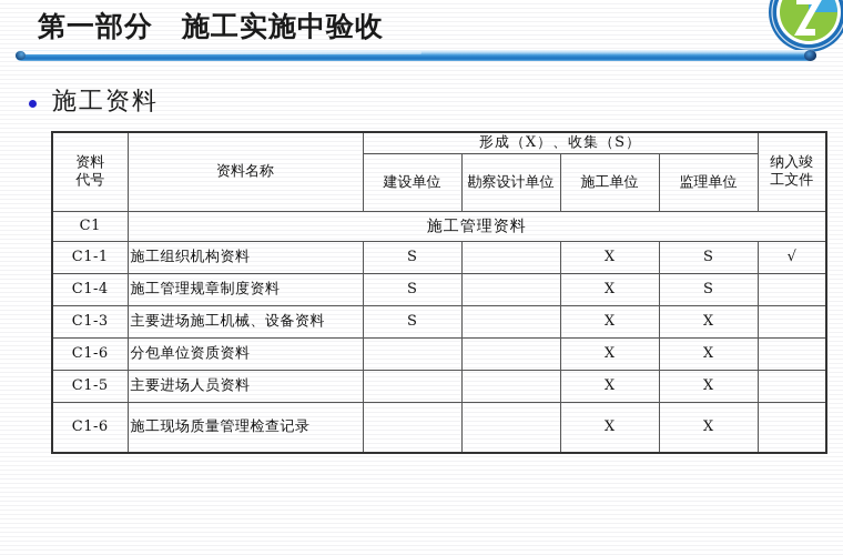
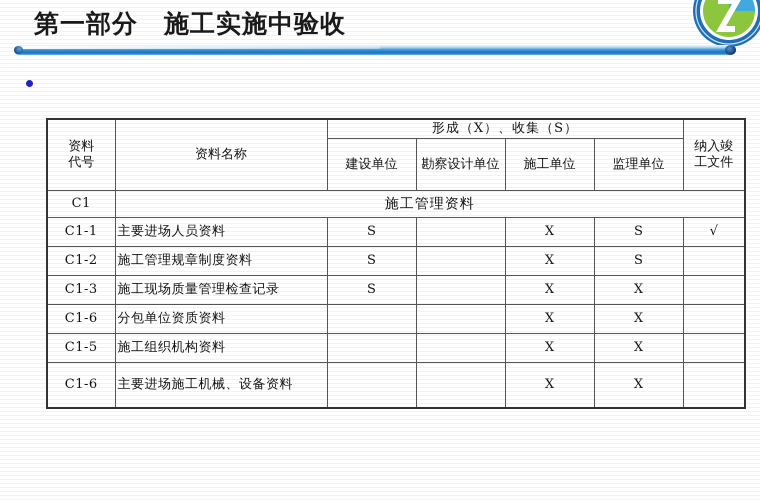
  第一部分 施工实施中验收
- 施工资料
  资料 代号	资料名称	形成（X）、收集（S）	纳入竣 工文件
  建设单位	勘察设计单位	施工单位	监理单位
  C1	施工管理资料
- C1-1	施工组织机构资料	S		X	S	√
+ C1-1	主要进场人员资料	S		X	S	√
- C1-4	施工管理规章制度资料	S		X	S
+ C1-2	施工管理规章制度资料	S		X	S
- C1-3	主要进场施工机械、设备资料	S		X	X
+ C1-3	施工现场质量管理检查记录	S		X	X
  C1-6	分包单位资质资料			X	X
- C1-5	主要进场人员资料			X	X
+ C1-5	施工组织机构资料			X	X
- C1-6	施工现场质量管理检查记录			X	X
+ C1-6	主要进场施工机械、设备资料			X	X
